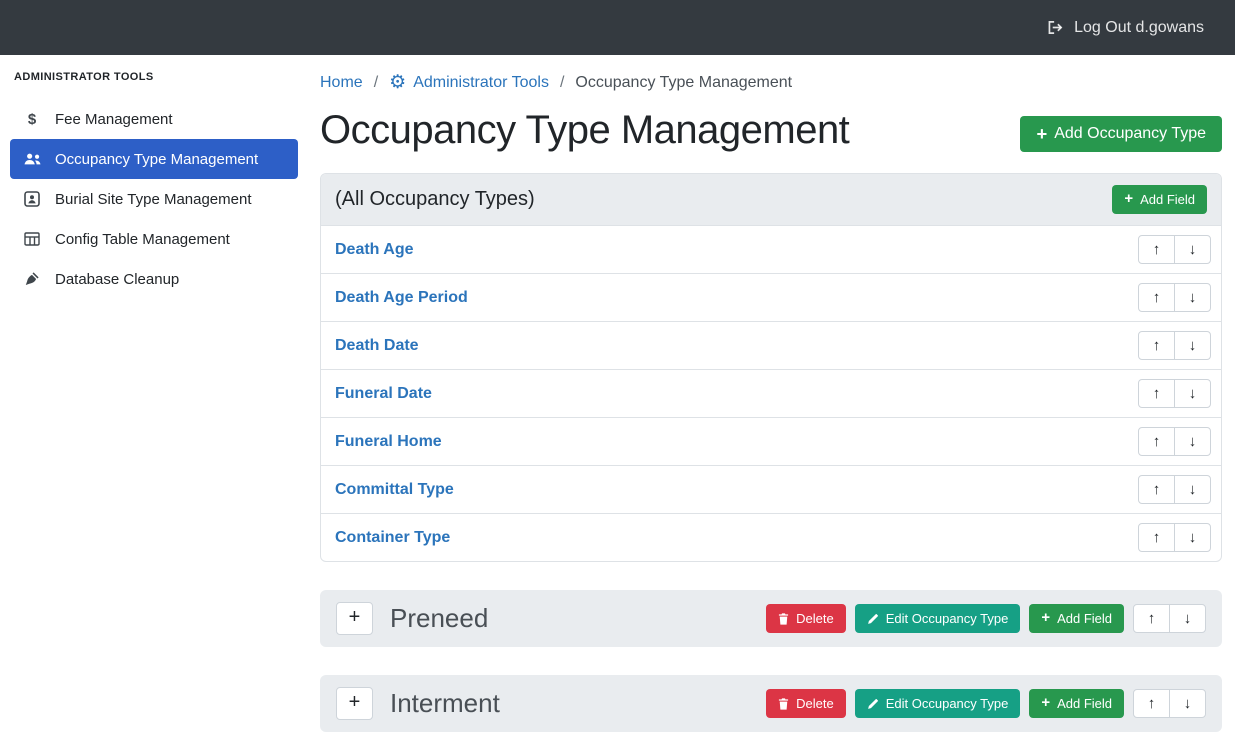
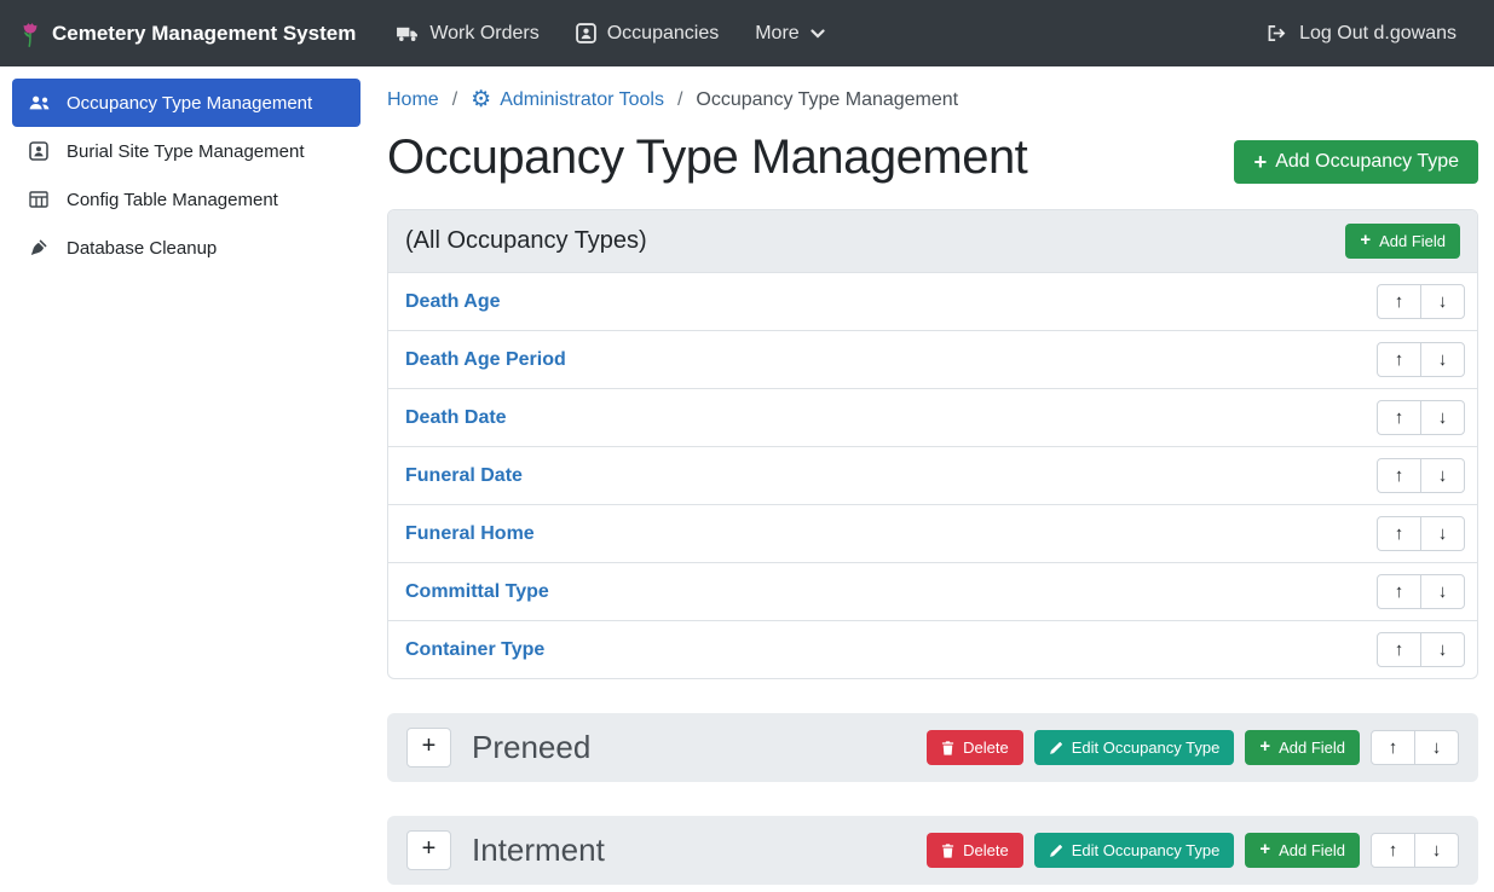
+ Cemetery Management System
+ Work Orders
+ Occupancies
+ More
  Log Out d.gowans
- ADMINISTRATOR TOOLS
- $
- Fee Management
  Occupancy Type Management
  Burial Site Type Management
  Config Table Management
  Database Cleanup
  Home
  /
  ⚙
  Administrator Tools
  /
  Occupancy Type Management
  Occupancy Type Management
  +
  Add Occupancy Type
  (All Occupancy Types)
  +
  Add Field
  Death Age
  ↑
  ↓
  Death Age Period
  ↑
  ↓
  Death Date
  ↑
  ↓
  Funeral Date
  ↑
  ↓
  Funeral Home
  ↑
  ↓
  Committal Type
  ↑
  ↓
  Container Type
  ↑
  ↓
  +
  Preneed
  Delete
  Edit Occupancy Type
  +
  Add Field
  ↑
  ↓
  +
  Interment
  Delete
  Edit Occupancy Type
  +
  Add Field
  ↑
  ↓
